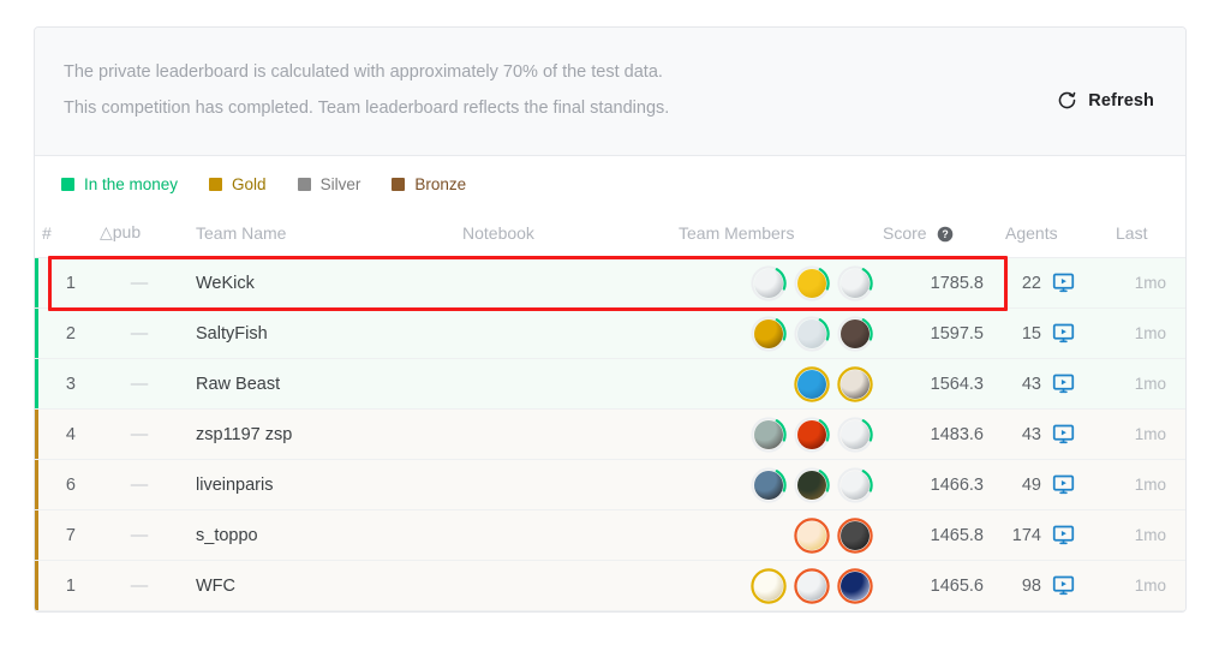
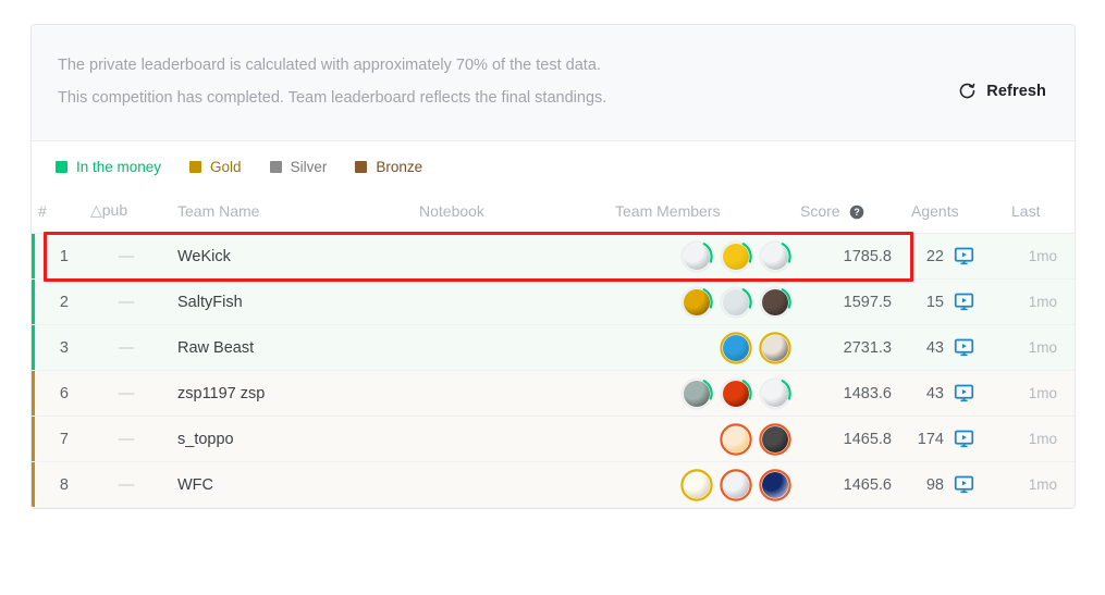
  The private leaderboard is calculated with approximately 70% of the test data.
  This competition has completed. Team leaderboard reflects the final standings.
  Refresh
  In the money
  Gold
  Silver
  Bronze
  	#	△pub	Team Name	Notebook	Team Members	Score ?	Agents	Last
  	1	—	WeKick			1785.8	22	1mo
  	2	—	SaltyFish			1597.5	15	1mo
- 	3	—	Raw Beast			1564.3	43	1mo
+ 	3	—	Raw Beast			2731.3	43	1mo
- 	4	—	zsp1197 zsp			1483.6	43	1mo
+ 	6	—	zsp1197 zsp			1483.6	43	1mo
- 	6	—	liveinparis			1466.3	49	1mo
  	7	—	s_toppo			1465.8	174	1mo
- 	1	—	WFC			1465.6	98	1mo
+ 	8	—	WFC			1465.6	98	1mo
